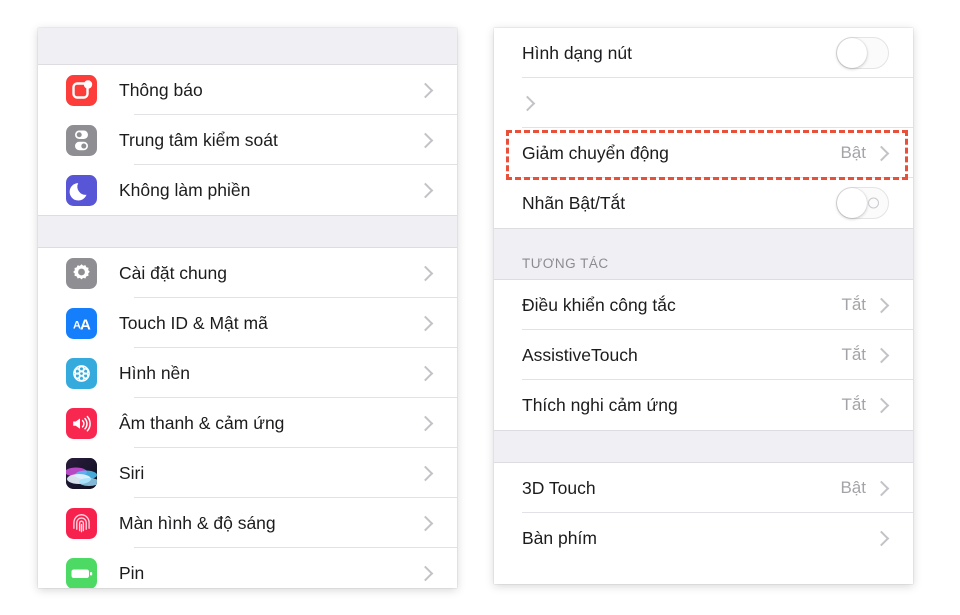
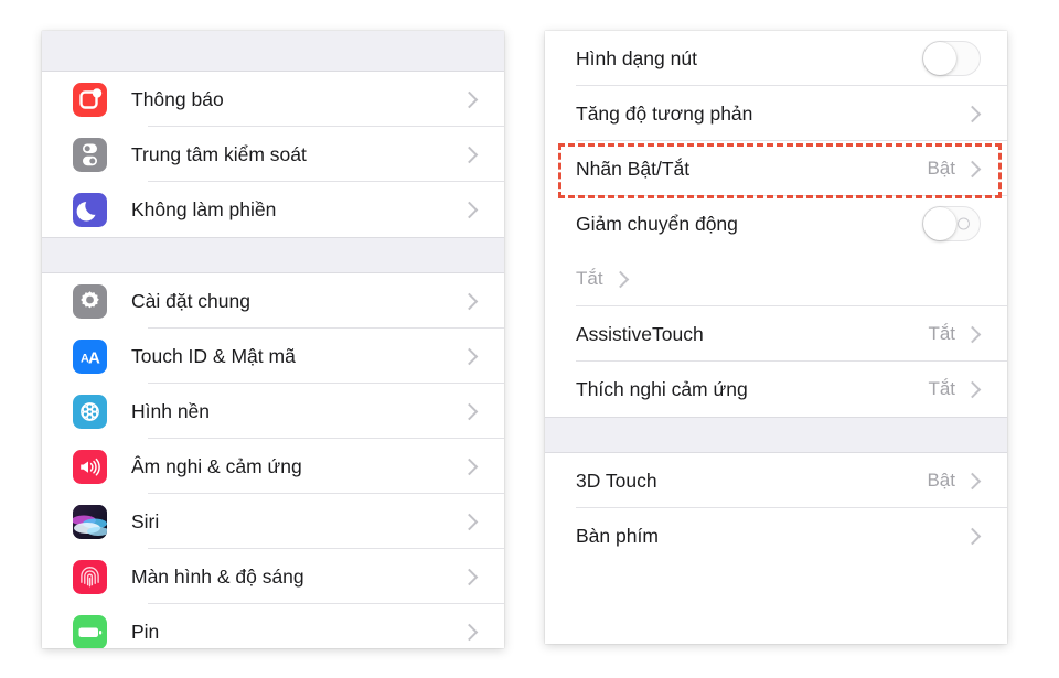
  Thông báo
  Trung tâm kiểm soát
  Không làm phiền
  Cài đặt chung
  A
  A
  Touch ID & Mật mã
  Hình nền
- Âm thanh & cảm ứng
+ Âm nghi & cảm ứng
  Siri
  Màn hình & độ sáng
  Pin
  Hình dạng nút
+ Tăng độ tương phản
- Giảm chuyển động
+ Nhãn Bật/Tắt
  Bật
- Nhãn Bật/Tắt
+ Giảm chuyển động
- TƯƠNG TÁC
- Điều khiển công tắc
  Tắt
  AssistiveTouch
  Tắt
  Thích nghi cảm ứng
  Tắt
  3D Touch
  Bật
  Bàn phím
